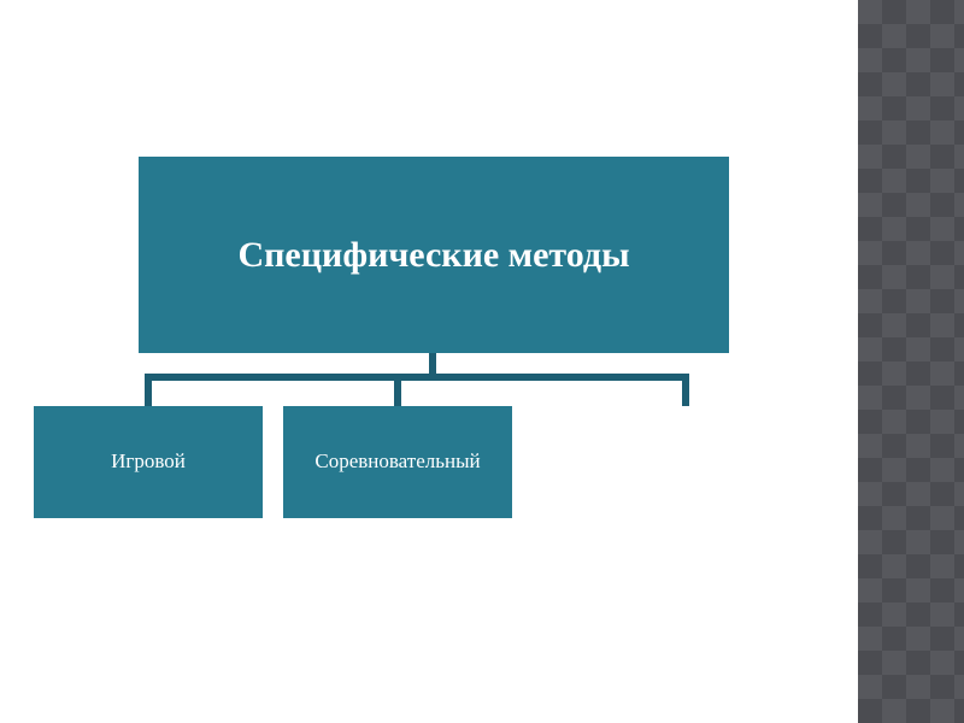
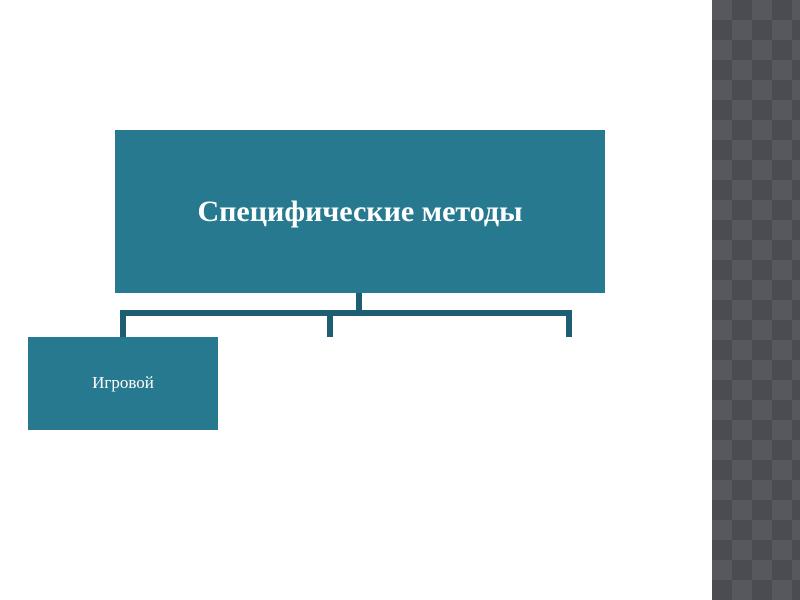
  Специфические методы
  Игровой
- Соревновательный
